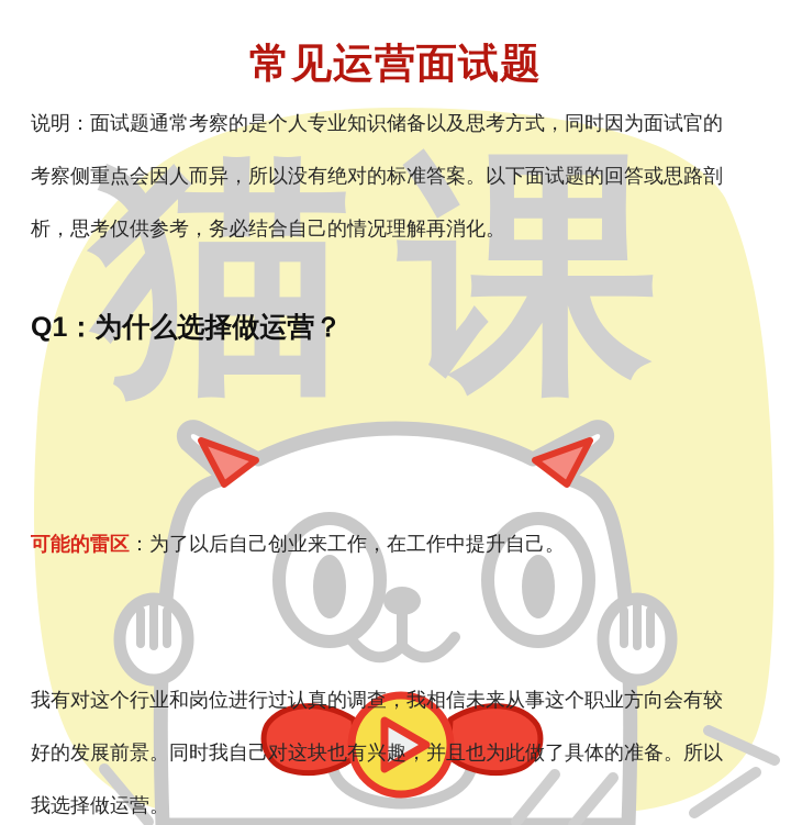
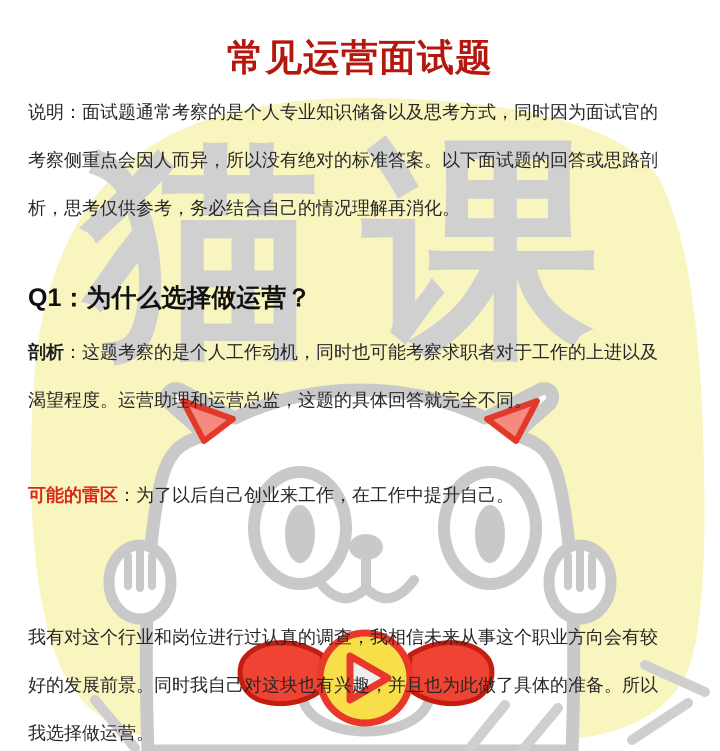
  猫课
  常见运营面试题
  说明：面试题通常考察的是个人专业知识储备以及思考方式，同时因为面试官的
  考察侧重点会因人而异，所以没有绝对的标准答案。以下面试题的回答或思路剖
  析，思考仅供参考，务必结合自己的情况理解再消化。
  Q1：为什么选择做运营？
+ 剖析：这题考察的是个人工作动机，同时也可能考察求职者对于工作的上进以及
+ 渴望程度。运营助理和运营总监，这题的具体回答就完全不同。
  可能的雷区：为了以后自己创业来工作，在工作中提升自己。
  我有对这个行业和岗位进行过认真的调查，我相信未来从事这个职业方向会有较
  好的发展前景。同时我自己对这块也有兴趣，并且也为此做了具体的准备。所以
  我选择做运营。
